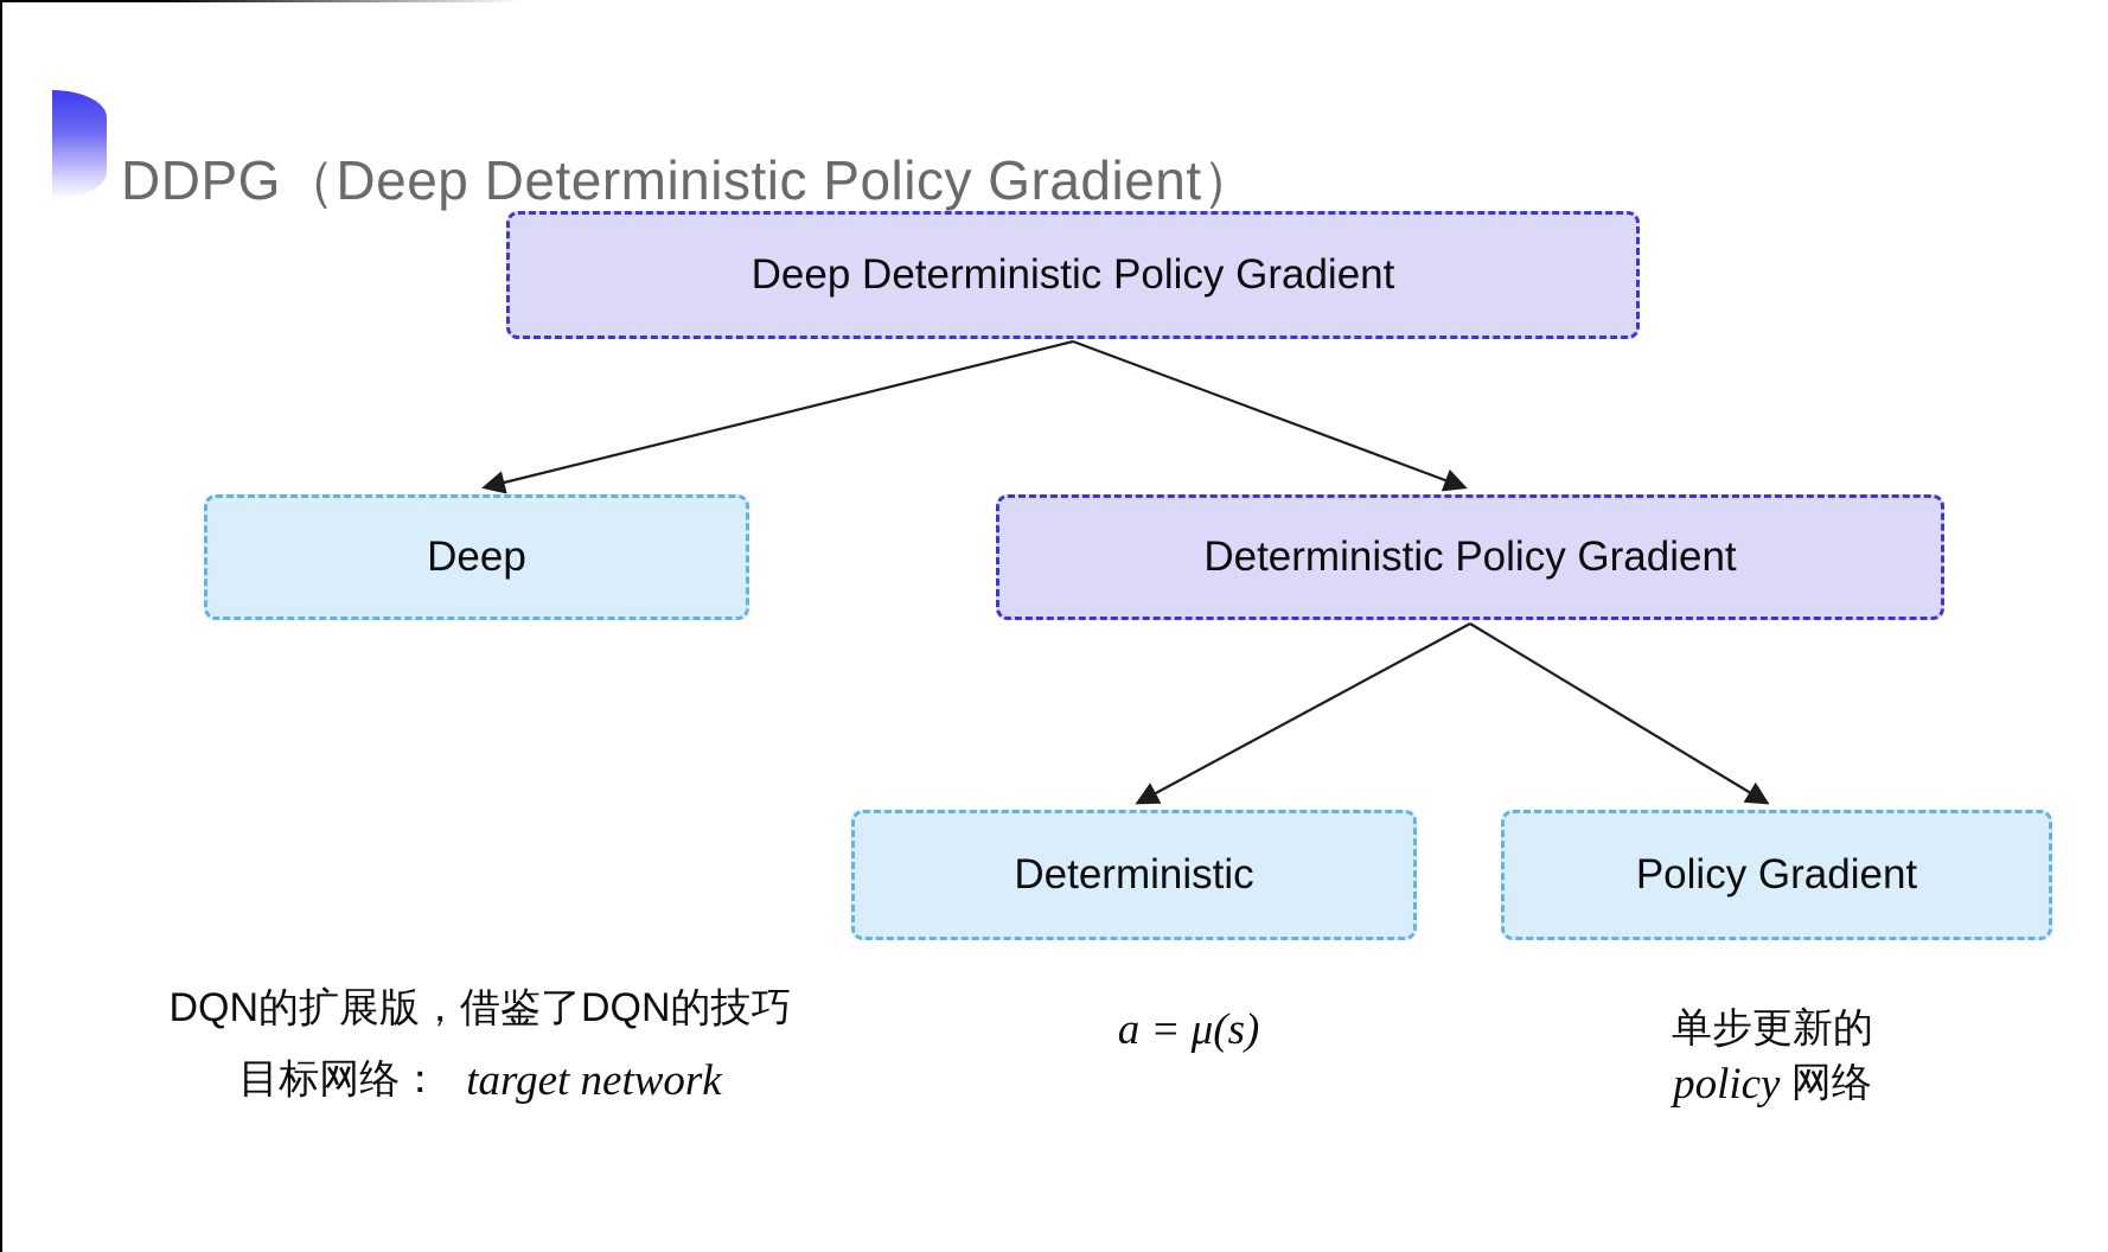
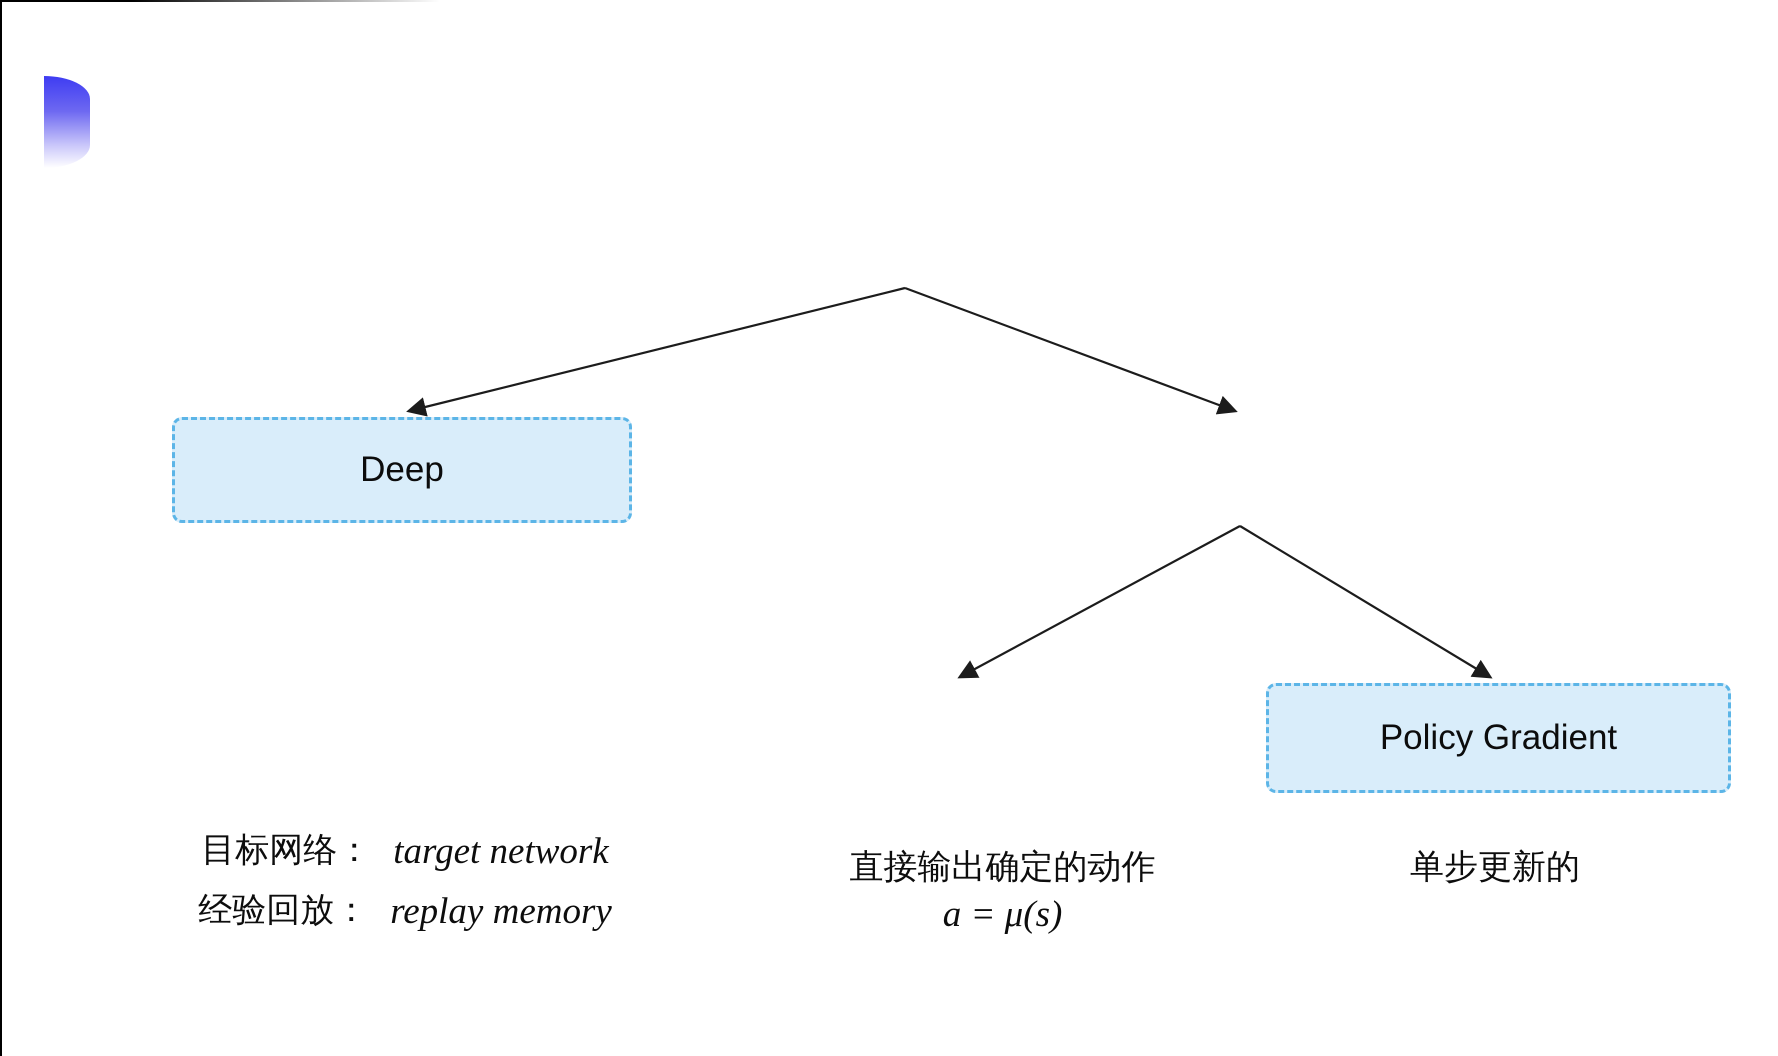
- DDPG（Deep Deterministic Policy Gradient）
- Deep Deterministic Policy Gradient
  Deep
- Deterministic Policy Gradient
- Deterministic
  Policy Gradient
- DQN的扩展版，借鉴了DQN的技巧
  目标网络：
  target network
+ 经验回放：
+ replay memory
+ 直接输出确定的动作
  a = μ(s)
  单步更新的
- policy
- 网络
